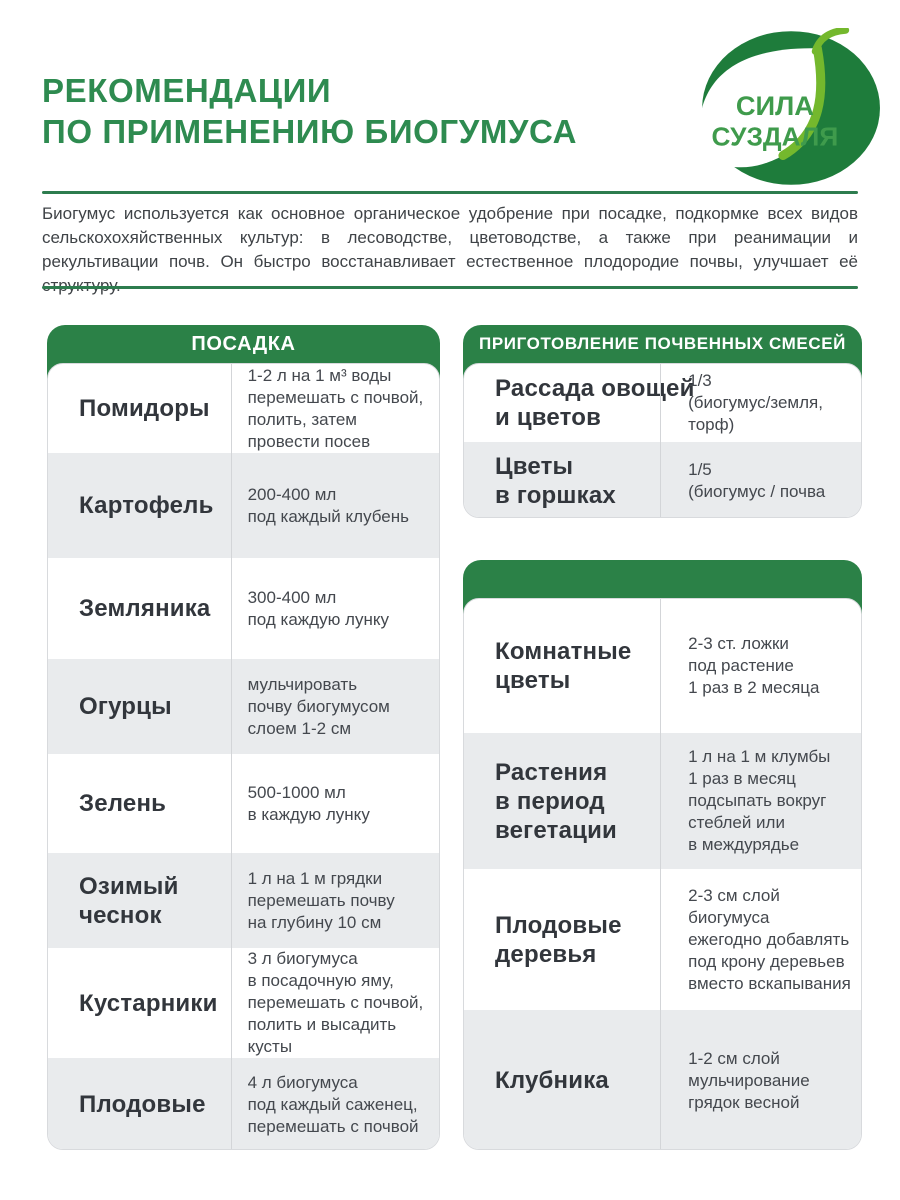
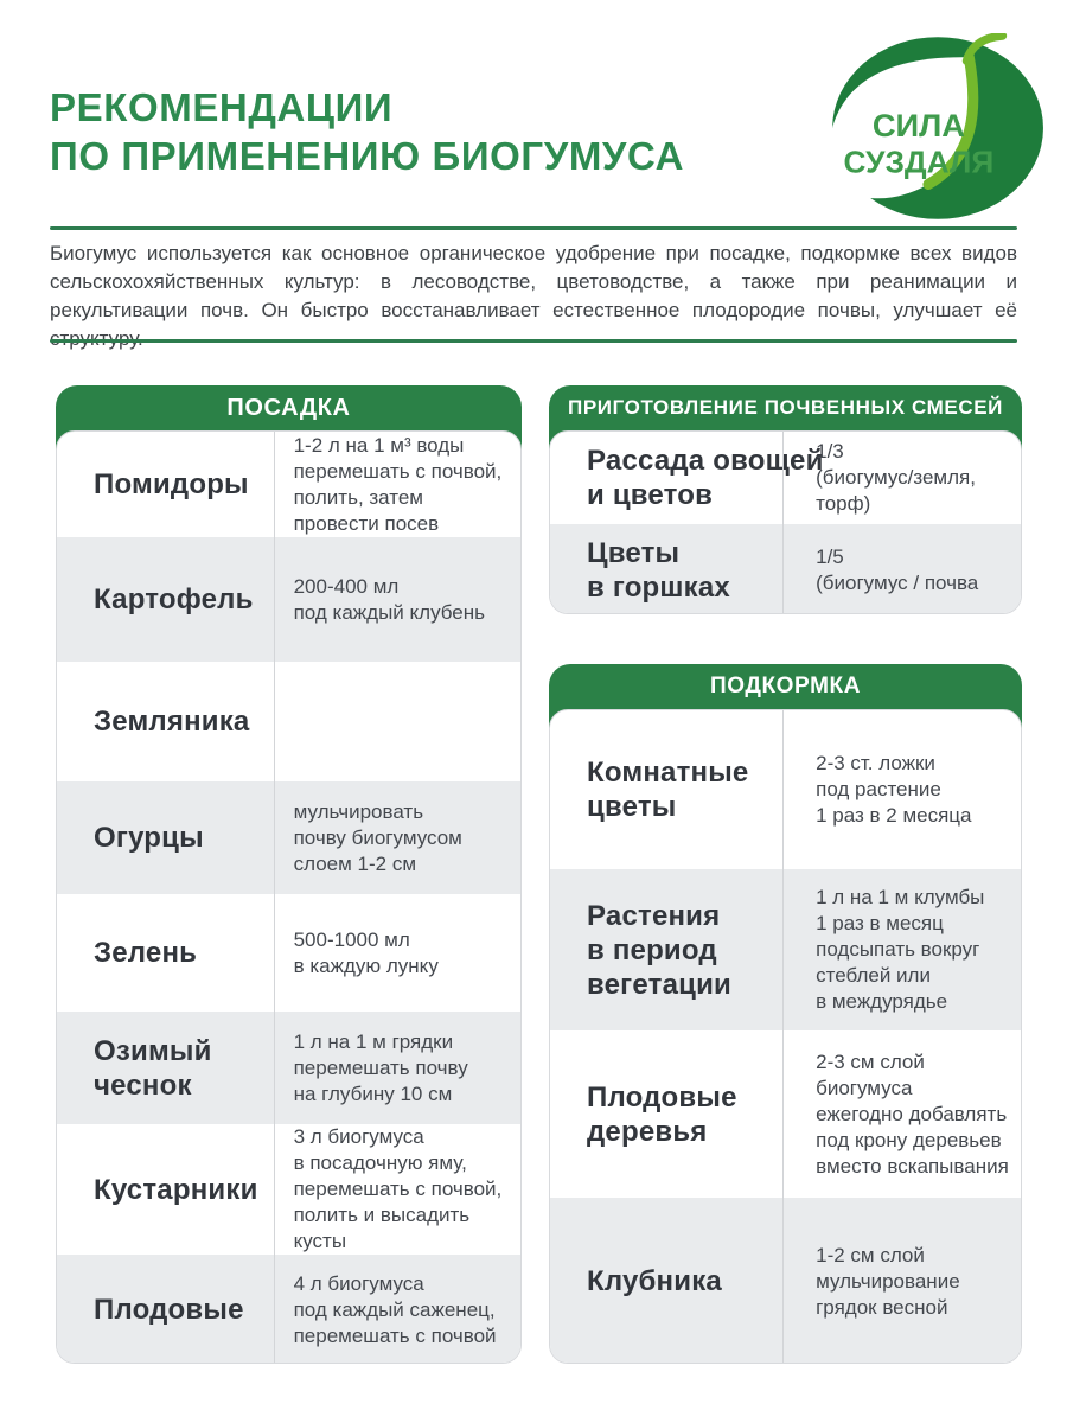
  РЕКОМЕНДАЦИИ
  ПО ПРИМЕНЕНИЮ БИОГУМУСА
  СИЛА
  СУЗДАЛЯ
  Биогумус используется как основное органическое удобрение при посадке, подкормке всех видов сельскохохяйственных культур: в лесоводстве, цветоводстве, а также при реанимации и рекультивации почв. Он быстро восстанавливает естественное плодородие почвы, улучшает её
  ПОСАДКА
  Помидоры
  1-2 л на 1 м³ воды
  перемешать с почвой,
  полить, затем
  провести посев
  Картофель
  200-400 мл
  под каждый клубень
  Земляника
- 300-400 мл
- под каждую лунку
  Огурцы
  мульчировать
  почву биогумусом
  слоем 1-2 см
  Зелень
  500-1000 мл
  в каждую лунку
  Озимый
  чеснок
  1 л на 1 м грядки
  перемешать почву
  на глубину 10 см
  Кустарники
  3 л биогумуса
  в посадочную яму,
  перемешать с почвой,
  полить и высадить
  кусты
  Плодовые
  4 л биогумуса
  под каждый саженец,
  перемешать с почвой
  ПРИГОТОВЛЕНИЕ ПОЧВЕННЫХ СМЕСЕЙ
  Рассада овощ
  и цветов
  1/3
  (биогумус/земля,
  торф)
  Цветы
  в горшках
  1/5
  (биогумус / почва
+ ПОДКОРМКА
  Комнатные
  цветы
  2-3 ст. ложки
  под растение
  1 раз в 2 месяца
  Растения
  в период
  вегетации
  1 л на 1 м клумбы
  1 раз в месяц
  подсыпать вокруг
  стеблей или
  в междурядье
  Плодовые
  деревья
  2-3 см слой
  биогумуса
  ежегодно добавлять
  под крону деревьев
  вместо вскапывания
  Клубника
  1-2 см слой
  мульчирование
  грядок весной
